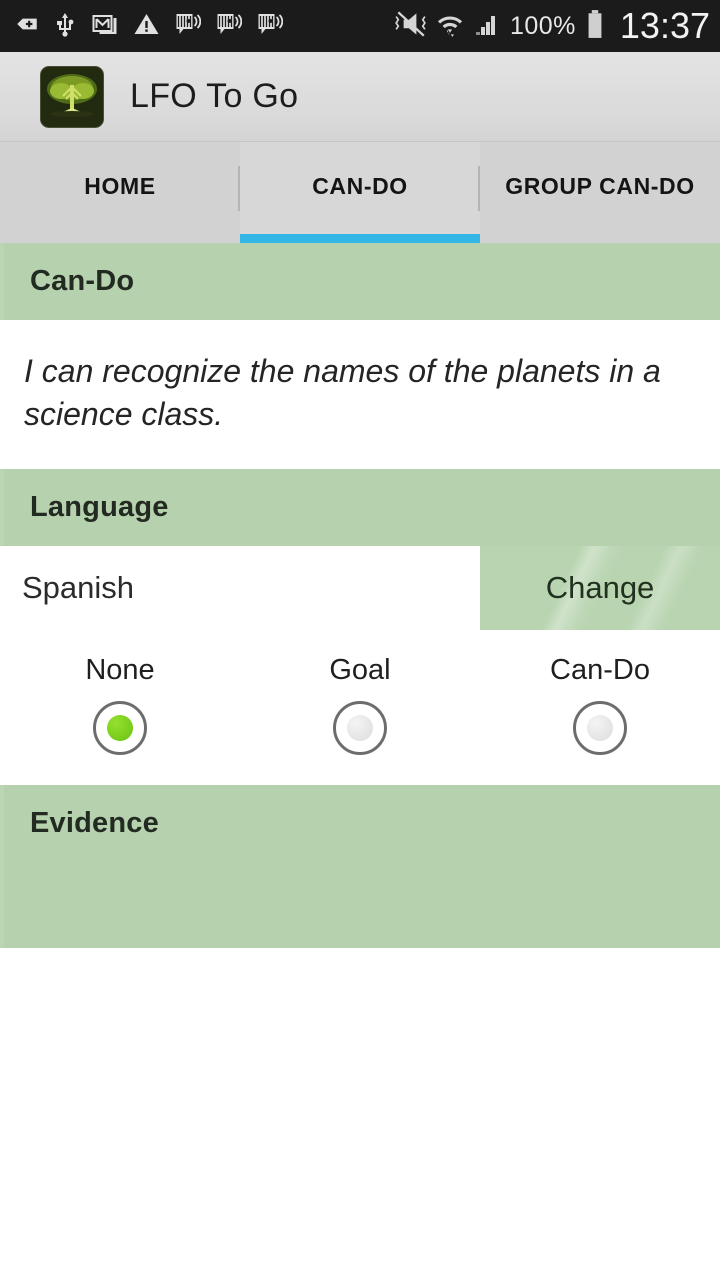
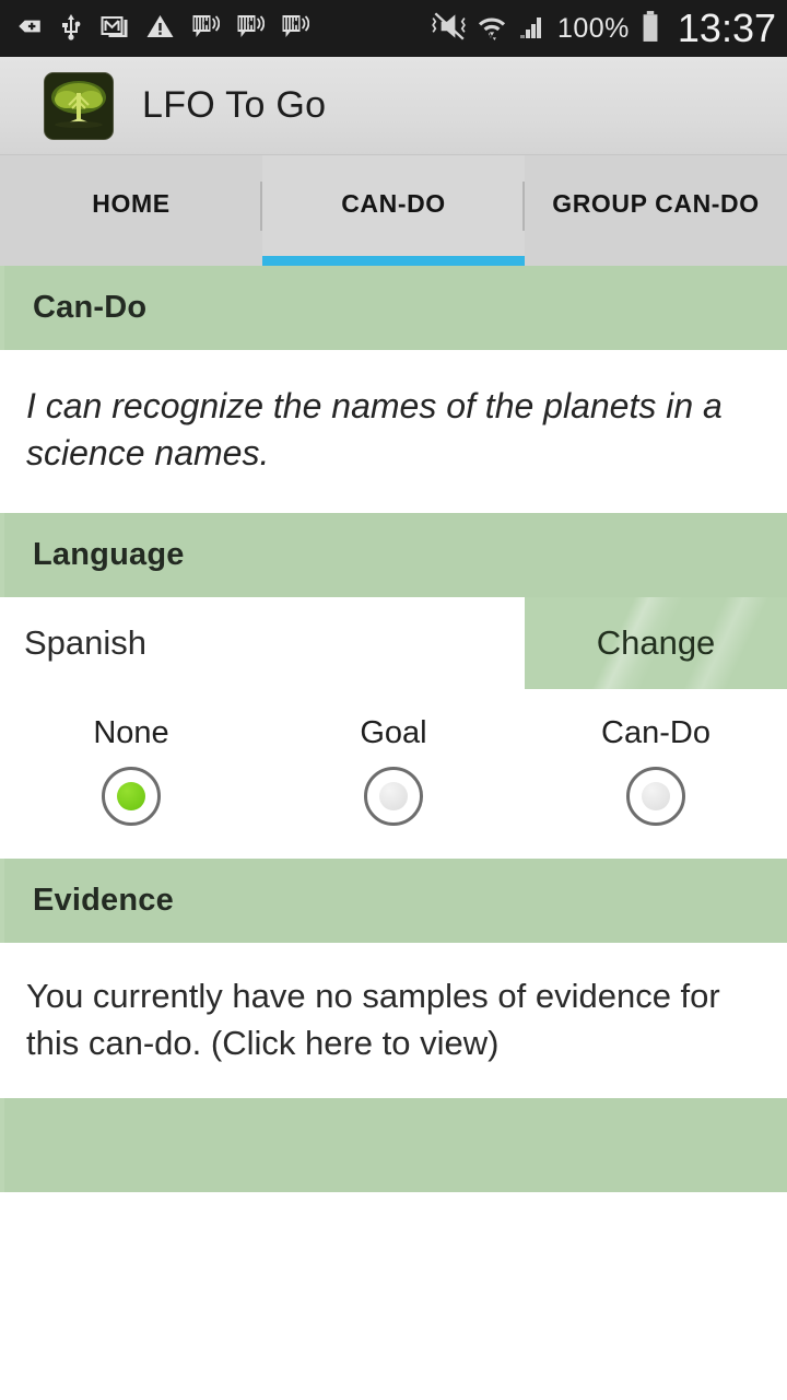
  100%
  13:37
  LFO To Go
  HOME
  CAN-DO
  GROUP CAN-DO
  Can-Do
- I can recognize the names of the planets in a science class.
+ I can recognize the names of the planets in a science names.
  Language
  Spanish
  Change
  None
  Goal
  Can-Do
  Evidence
+ You currently have no samples of evidence for this can-do. (Click here to view)
